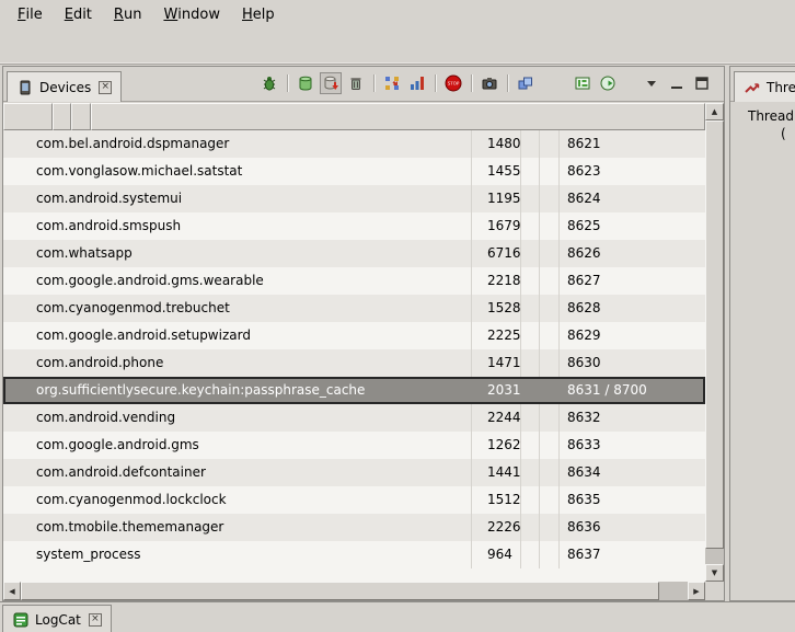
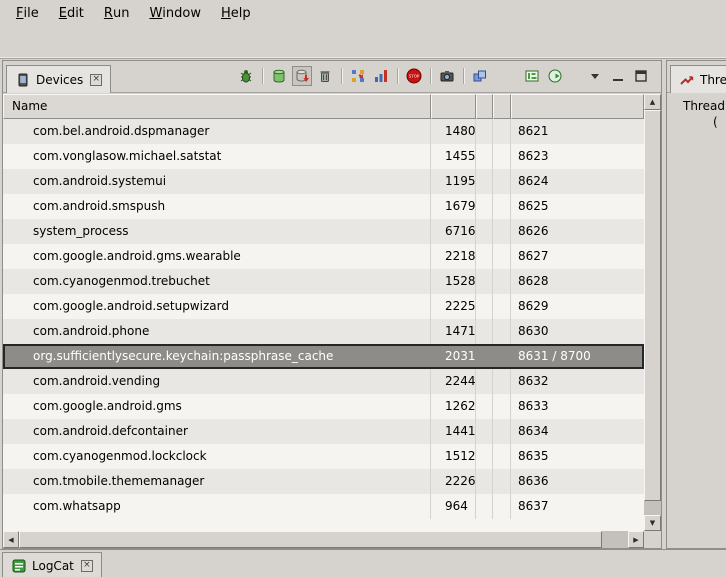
  F
  ile
  E
  dit
  R
  un
  W
  indow
  H
  elp
  Devices
  ×
+ Name
  com.bel.android.dspmanager
  1480
  8621
  com.vonglasow.michael.satstat
  1455
  8623
  com.android.systemui
  1195
  8624
  com.android.smspush
  1679
  8625
- com.whatsapp
+ system_process
  6716
  8626
  com.google.android.gms.wearable
  2218
  8627
  com.cyanogenmod.trebuchet
  1528
  8628
  com.google.android.setupwizard
  2225
  8629
  com.android.phone
  1471
  8630
  org.sufficientlysecure.keychain:passphrase_cache
  2031
  8631 / 8700
  com.android.vending
  2244
  8632
  com.google.android.gms
  1262
  8633
  com.android.defcontainer
  1441
  8634
  com.cyanogenmod.lockclock
  1512
  8635
  com.tmobile.thememanager
  2226
  8636
- system_process
+ com.whatsapp
  964
  8637
  ▲
  ▼
  ◀
  ▶
  Thread
  (
  LogCat
  ×
